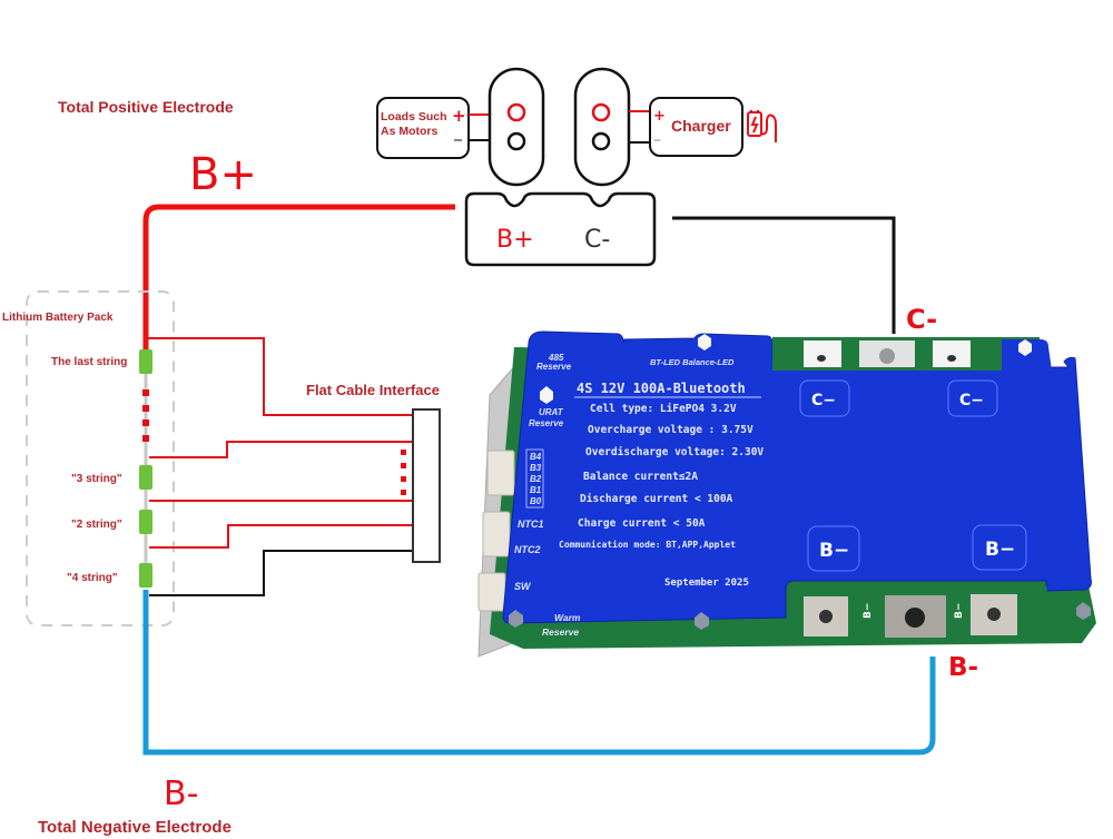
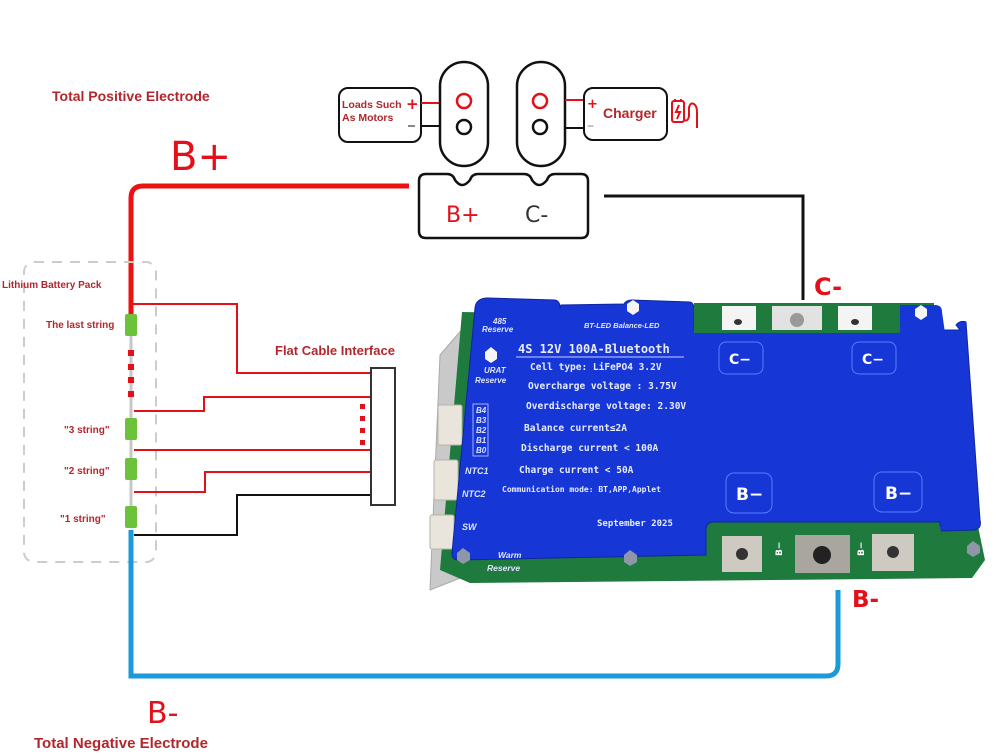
  Total Positive Electrode
  B+
  Loads Such
  As Motors
  +
  +
  −
  Charger
  B+
  C-
  C-
  Lithium Battery Pack
  The last string
  "3 string"
  "2 string"
- "4 string"
+ "1 string"
  Flat Cable Interface
  B-
  B-
  Total Negative Electrode
  485
  Reserve
  BT-LED Balance-LED
  4S 12V 100A-Bluetooth
  URAT
  Reserve
  Cell type: LiFePO4 3.2V
  Overcharge voltage : 3.75V
  Overdischarge voltage: 2.30V
  Balance current≤2A
  Discharge current < 100A
  Charge current < 50A
  Communication mode: BT,APP,Applet
  September 2025
  B4
  B3
  B2
  B1
  B0
  NTC1
  NTC2
  SW
  Warm
  Reserve
  C−
  C−
  B−
  B−
